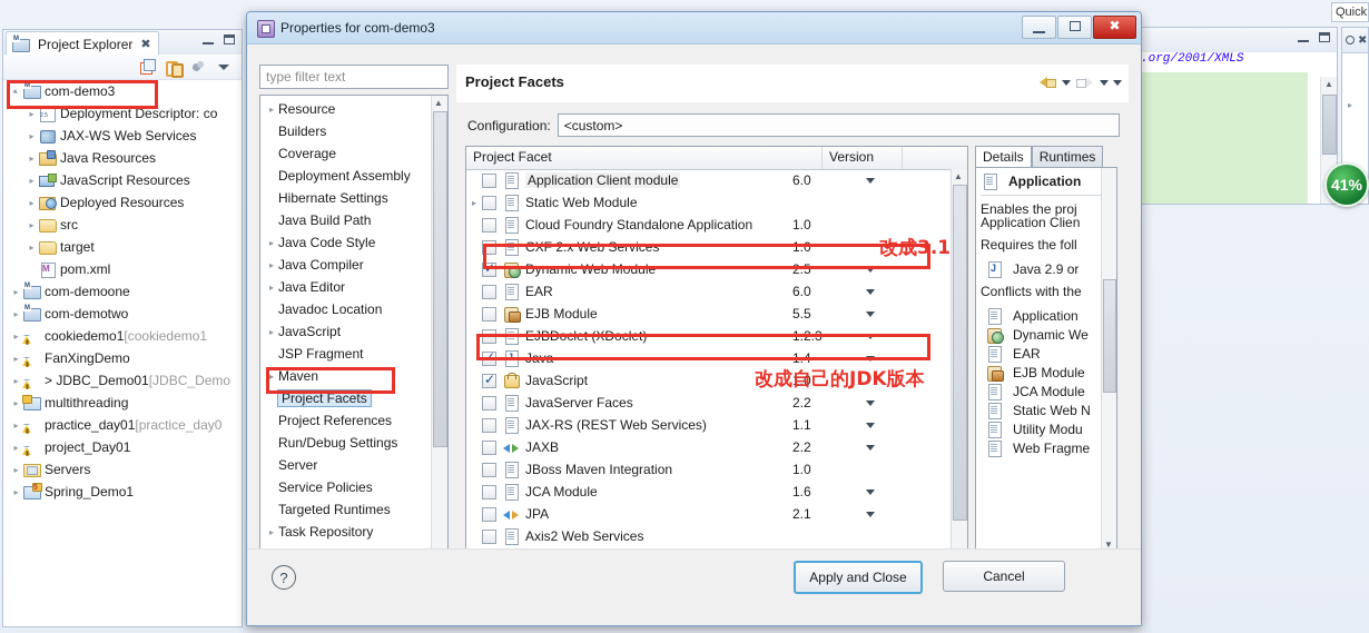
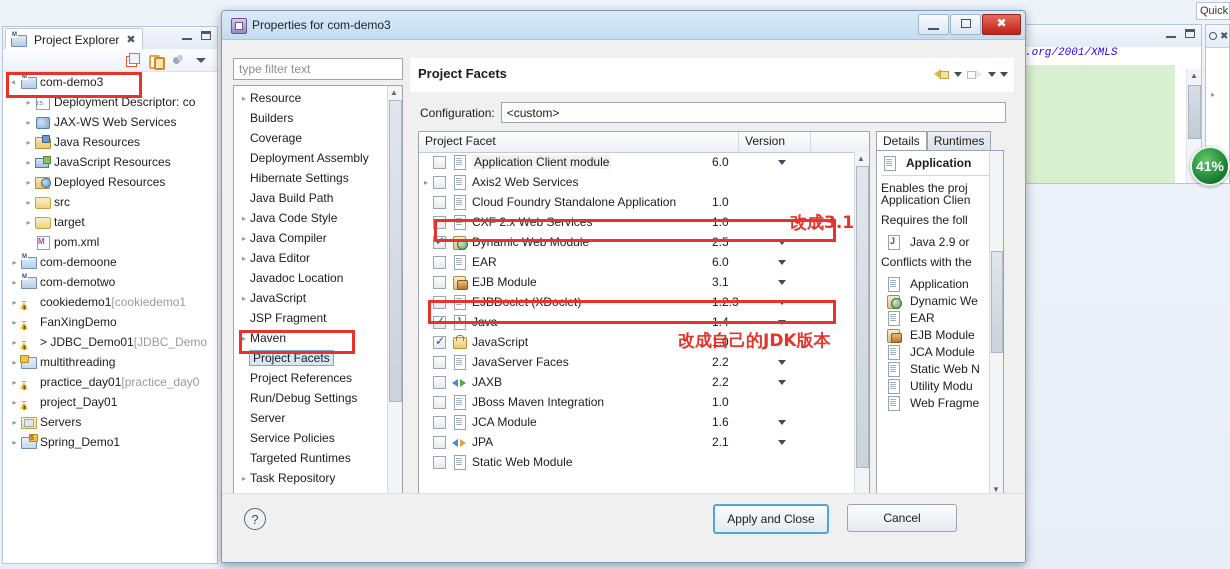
  Project Explorer
  ✖
  com-demo3
  ▸
  Deployment Descriptor: co
  ▸
  JAX-WS Web Services
  ▸
  Java Resources
  ▸
  JavaScript Resources
  ▸
  Deployed Resources
  ▸
  src
  ▸
  target
  pom.xml
  ▸
  com-demoone
  ▸
  com-demotwo
  ▸
  cookiedemo1
  [cookiedemo1
  ▸
  FanXingDemo
  ▸
  > JDBC_Demo01
  [JDBC_Demo
  ▸
  multithreading
  ▸
  practice_day01
  [practice_day0
  ▸
  project_Day01
  ▸
  Servers
  ▸
  Spring_Demo1
  .org/2001/XMLS
  ▲
  Quick
  ✖
  ▸
  41%
  Properties for com-demo3
  type filter text
  ▸
  Resource
  Builders
  Coverage
  Deployment Assembly
  Hibernate Settings
  Java Build Path
  ▸
  Java Code Style
  ▸
  Java Compiler
  ▸
  Java Editor
  Javadoc Location
  ▸
  JavaScript
  JSP Fragment
  ▸
  Maven
  ▸
  Project Facets
  Project References
  Run/Debug Settings
  Server
  Service Policies
  Targeted Runtimes
  ▸
  Task Repository
  ▲
  Project Facets
  Configuration:
  <custom>
  Project Facet
  Version
  Application Client module
  6.0
  ▸
- Static Web Module
+ Axis2 Web Services
  Cloud Foundry Standalone Application
  1.0
  CXF 2.x Web Services
  1.0
  Dynamic Web Module
  2.5
  EAR
  6.0
  EJB Module
- 5.5
+ 3.1
  ▸
  EJBDoclet (XDoclet)
  1.2.3
  ▸
  Java
  1.4
  JavaScript
  1.0
  JavaServer Faces
  2.2
- JAX-RS (REST Web Services)
- 1.1
  JAXB
  2.2
  JBoss Maven Integration
  1.0
  JCA Module
  1.6
  JPA
  2.1
- Axis2 Web Services
+ Static Web Module
  ▲
  Details
  Runtimes
  Application
  Enables the proj
  Application Clien
  Requires the foll
  Java 2.9 or
  Conflicts with the
  Application
  Dynamic We
  EAR
  EJB Module
  JCA Module
  Static Web N
  Utility Modu
  Web Fragme
  ▼
  ?
  Apply and Close
  Cancel
  改成3.1
  改成自己的JDK版本
